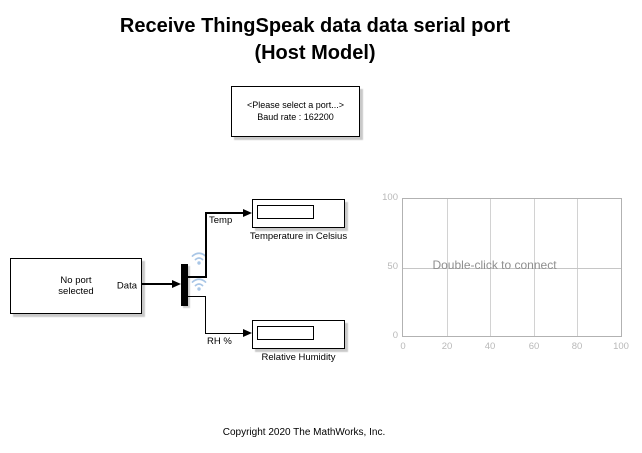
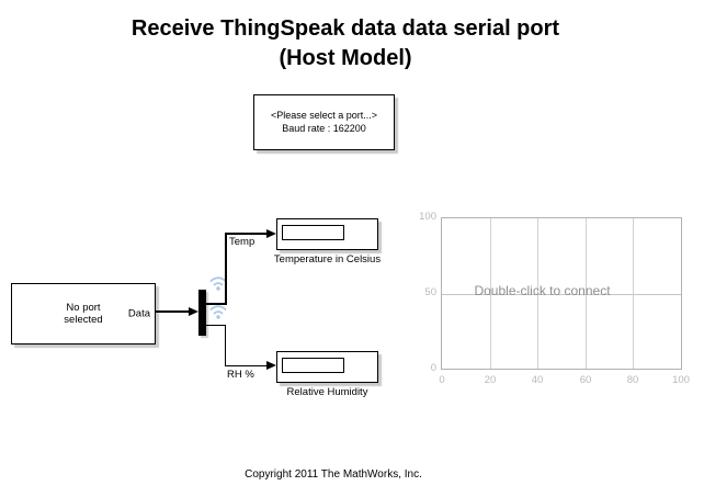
  Receive ThingSpeak data data serial port
  (Host Model)
  <Please select a port...>
  Baud rate : 162200
  No port
  selected
  Data
  Temp
  RH %
  Temperature in Celsius
  Relative Humidity
  Double-click to connect
  100
  50
  0
  0
  20
  40
  60
  80
  100
- Copyright 2020 The MathWorks, Inc.
+ Copyright 2011 The MathWorks, Inc.
